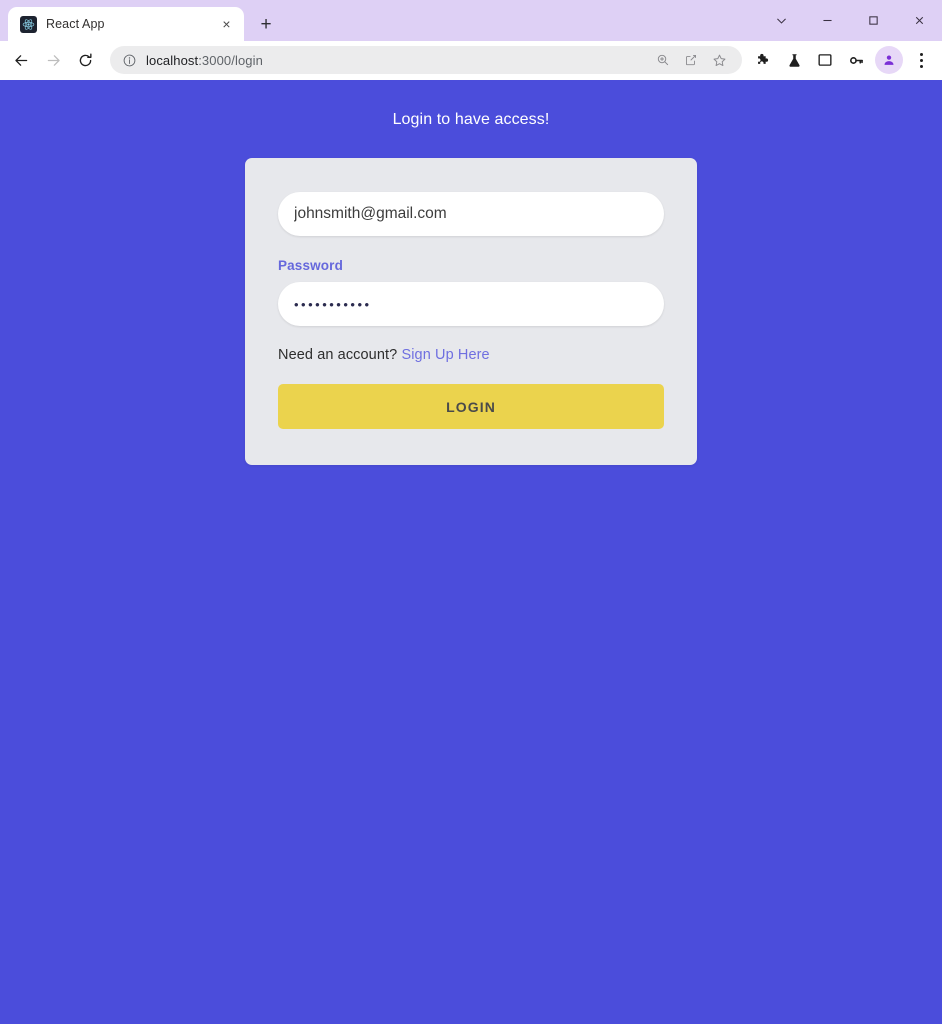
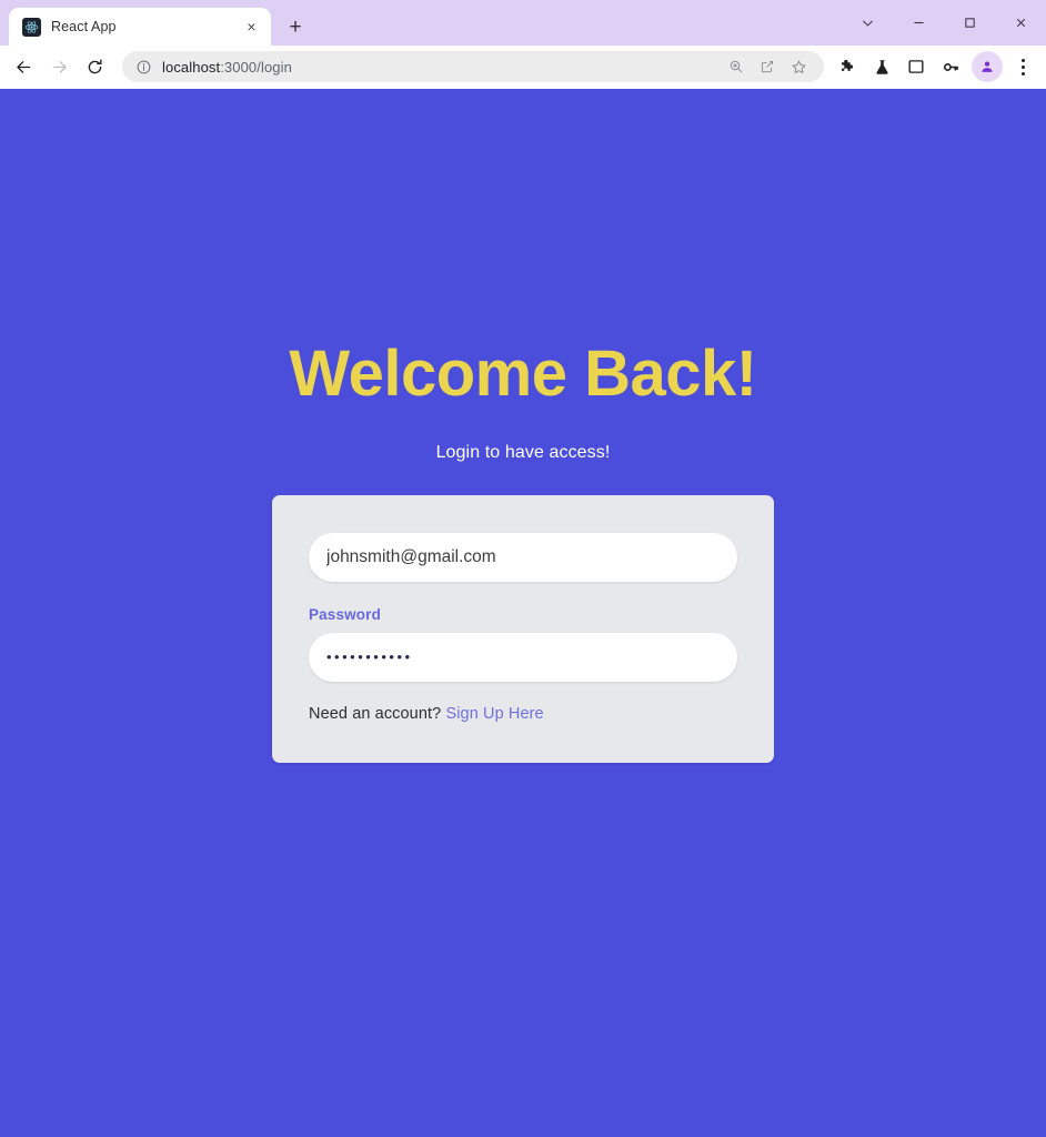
  React App
  ×
  +
  localhost:3000/login
+ Welcome Back!
  Login to have access!
  johnsmith@gmail.com
  Password
  •••••••••••
  Need an account? Sign Up Here
- LOGIN
